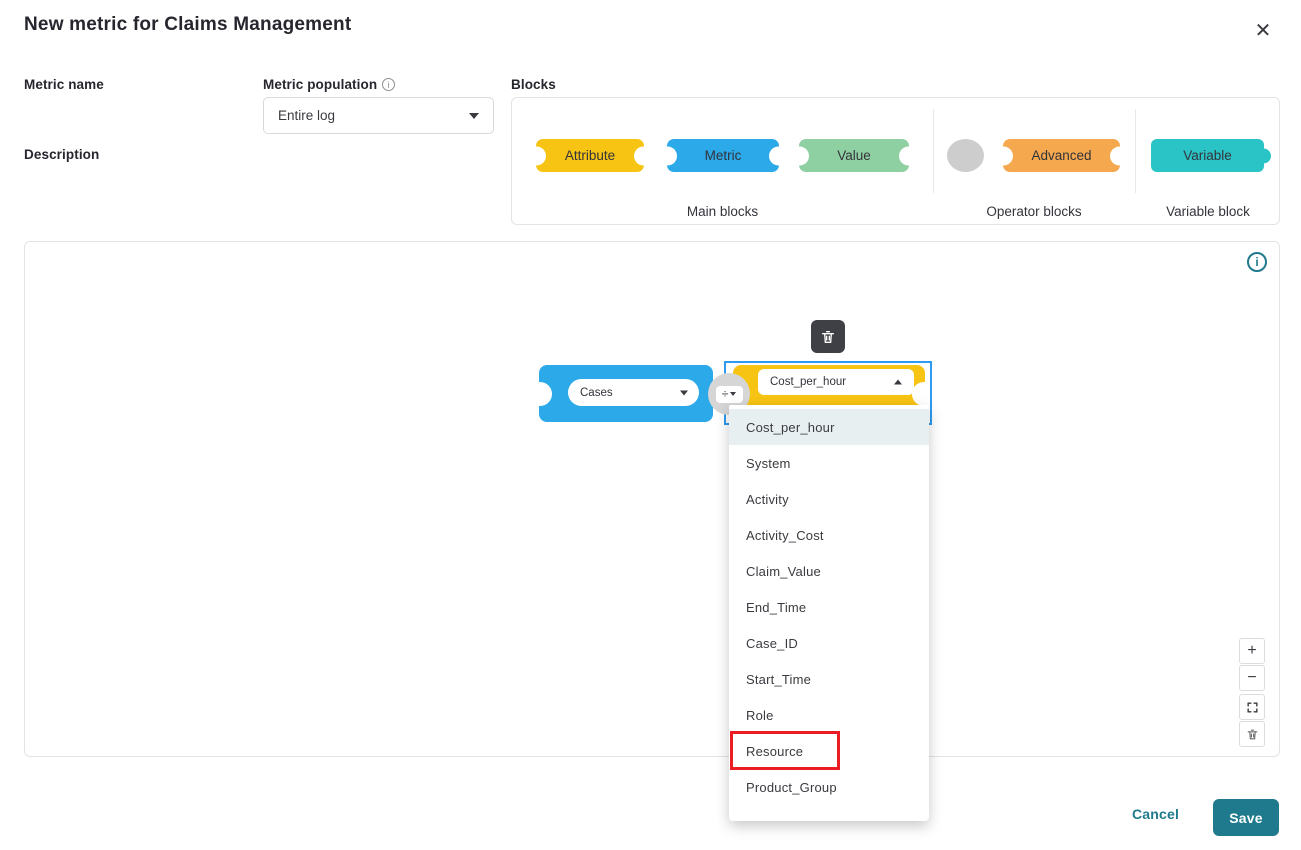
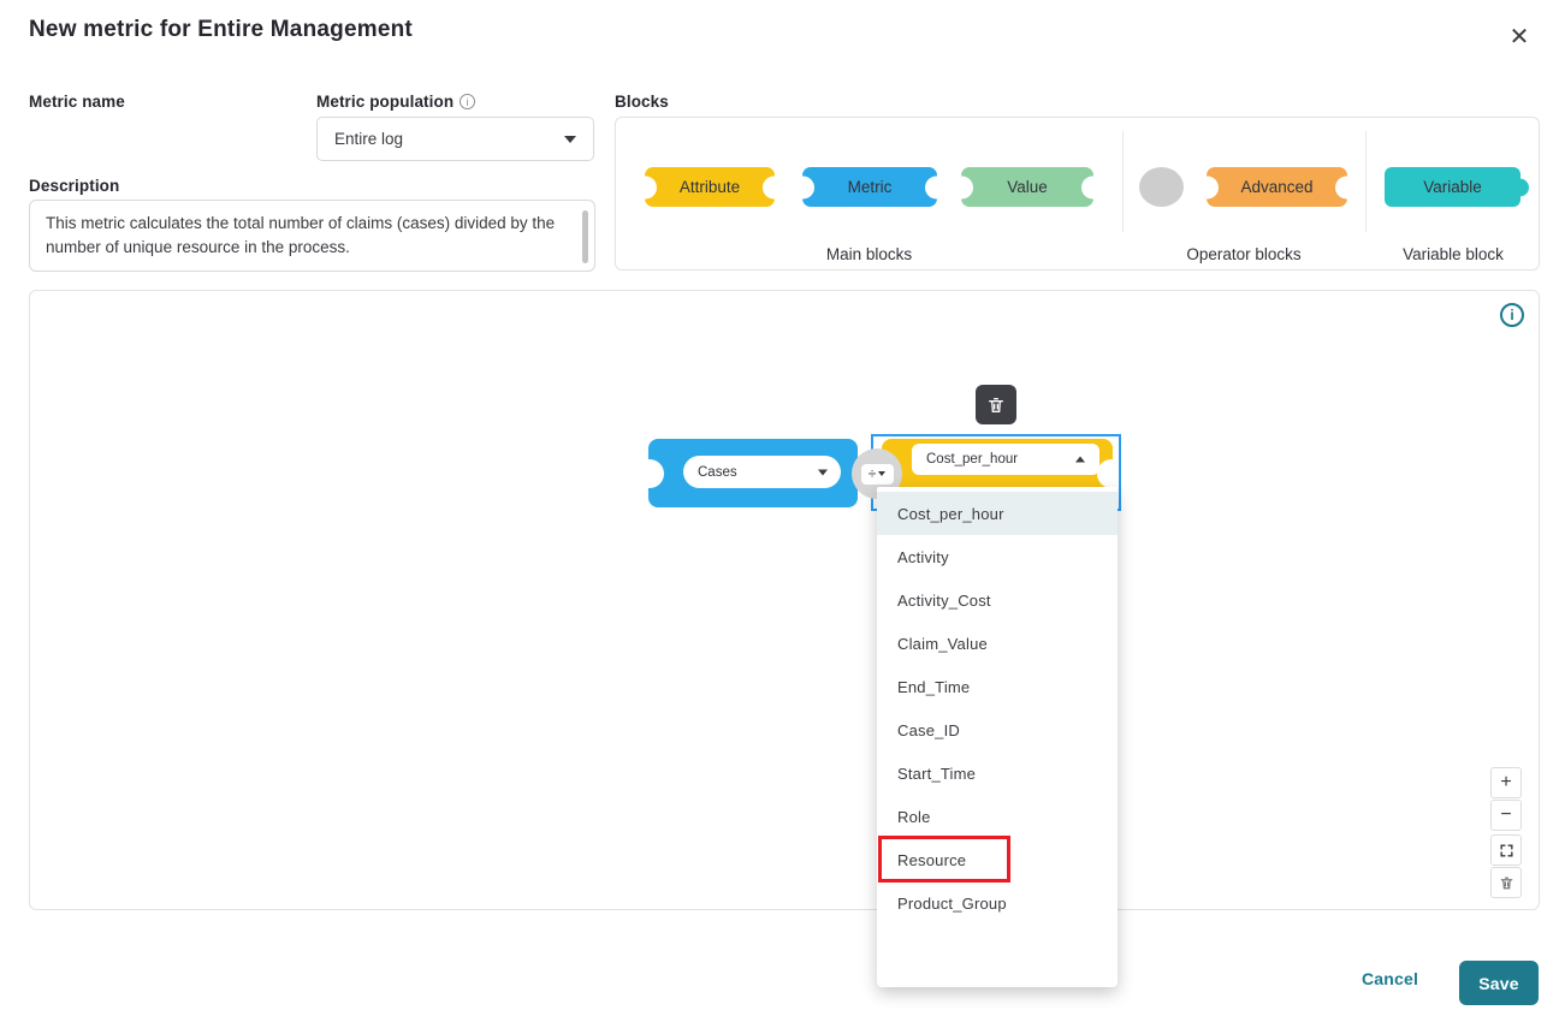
- New metric for Claims Management
+ New metric for Entire Management
  ✕
  Metric name
  Metric population i
  Entire log
  Description
+ This metric calculates the total number of claims (cases) divided by the number of unique resource in the process.
  Blocks
  Attribute
  Metric
  Value
  Advanced
  Variable
  Main blocks
  Operator blocks
  Variable block
  i
  Cases
  Cost_per_hour
  ÷
  Cost_per_hour
- System
  Activity
  Activity_Cost
  Claim_Value
  End_Time
  Case_ID
  Start_Time
  Role
  Resource
  Product_Group
  +
  −
  Cancel
  Save
